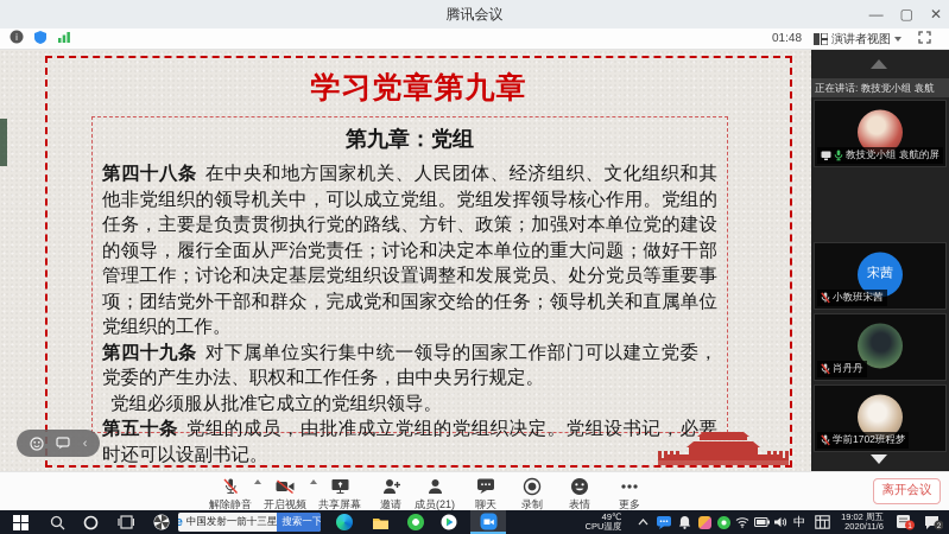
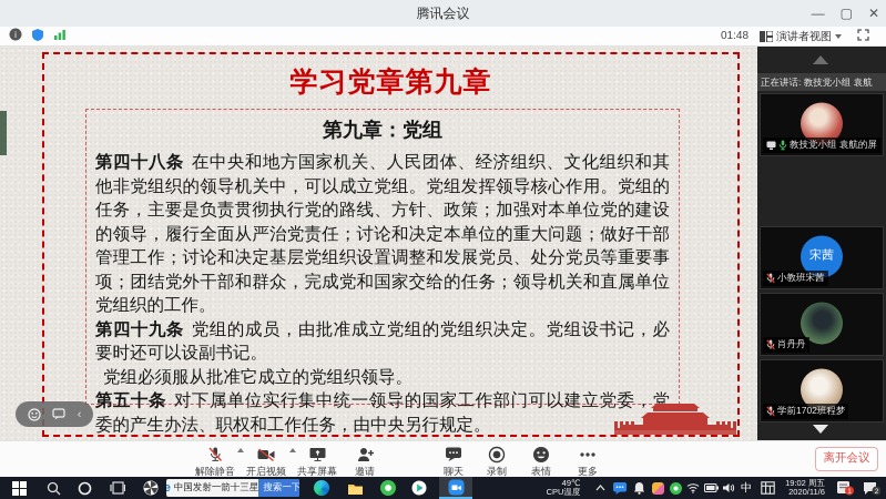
  腾讯会议
  —
  ▢
  ✕
  i
  01:48
  演讲者视图
  学习党章第九章
  第九章：党组
  第四十八条 在中央和地方国家机关、人民团体、经济组织、文化组织和其他非党组织的领导机关中，可以成立党组。党组发挥领导核心作用。党组的任务，主要是负责贯彻执行党的路线、方针、政策；加强对本单位党的建设的领导，履行全面从严治党责任；讨论和决定本单位的重大问题；做好干部管理工作；讨论和决定基层党组织设置调整和发展党员、处分党员等重要事项；团结党外干部和群众，完成党和国家交给的任务；领导机关和直属单位党组织的工作。
- 第四十九条 对下属单位实行集中统一领导的国家工作部门可以建立党委，党委的产生办法、职权和工作任务，由中央另行规定。
+ 第四十九条 党组的成员，由批准成立党组的党组织决定。党组设书记，必要时还可以设副书记。
  党组必须服从批准它成立的党组织领导。
- 第五十条 党组的成员，由批准成立党组的党组织决定。党组设书记，必要时还可以设副书记。
+ 第五十条 对下属单位实行集中统一领导的国家工作部门可以建立党委，党委的产生办法、职权和工作任务，由中央另行规定。
  ‹
  正在讲话: 教技党小组 袁航
  教技党小组 袁航的屏
  宋茜
  小教班宋茜
  肖丹丹
  学前1702班程梦
  解除静音
  开启视频
  共享屏幕
  邀请
- 成员(21)
  聊天
  录制
  表情
  更多
  离开会议
  e
  中国发射一箭十三星
  搜索一下
  49℃
  CPU温度
  中
  19:02 周五
  2020/11/6
